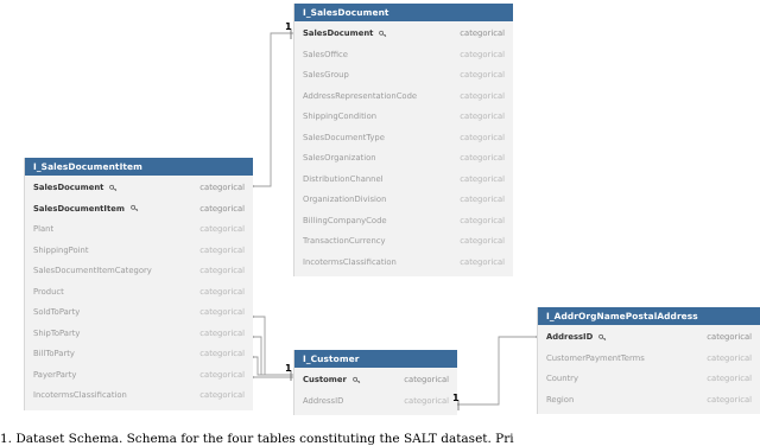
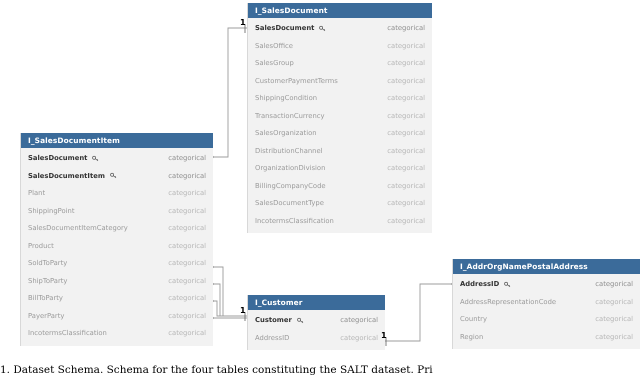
  I_SalesDocumentItem
  SalesDocument
  categorical
  SalesDocumentItem
  categorical
  Plant
  categorical
  ShippingPoint
  categorical
  SalesDocumentItemCategory
  categorical
  Product
  categorical
  SoldToParty
  categorical
  ShipToParty
  categorical
  BillToParty
  categorical
  PayerParty
  categorical
  IncotermsClassification
  categorical
  I_SalesDocument
  SalesDocument
  categorical
  SalesOffice
  categorical
  SalesGroup
  categorical
- AddressRepresentationCode
+ CustomerPaymentTerms
  categorical
  ShippingCondition
  categorical
- SalesDocumentType
+ TransactionCurrency
  categorical
  SalesOrganization
  categorical
  DistributionChannel
  categorical
  OrganizationDivision
  categorical
  BillingCompanyCode
  categorical
- TransactionCurrency
+ SalesDocumentType
  categorical
  IncotermsClassification
  categorical
  I_Customer
  Customer
  categorical
  AddressID
  categorical
  I_AddrOrgNamePostalAddress
  AddressID
  categorical
- CustomerPaymentTerms
+ AddressRepresentationCode
  categorical
  Country
  categorical
  Region
  categorical
  1
  1
  1
  1. Dataset Schema. Schema for the four tables constituting the SALT dataset. Pri
